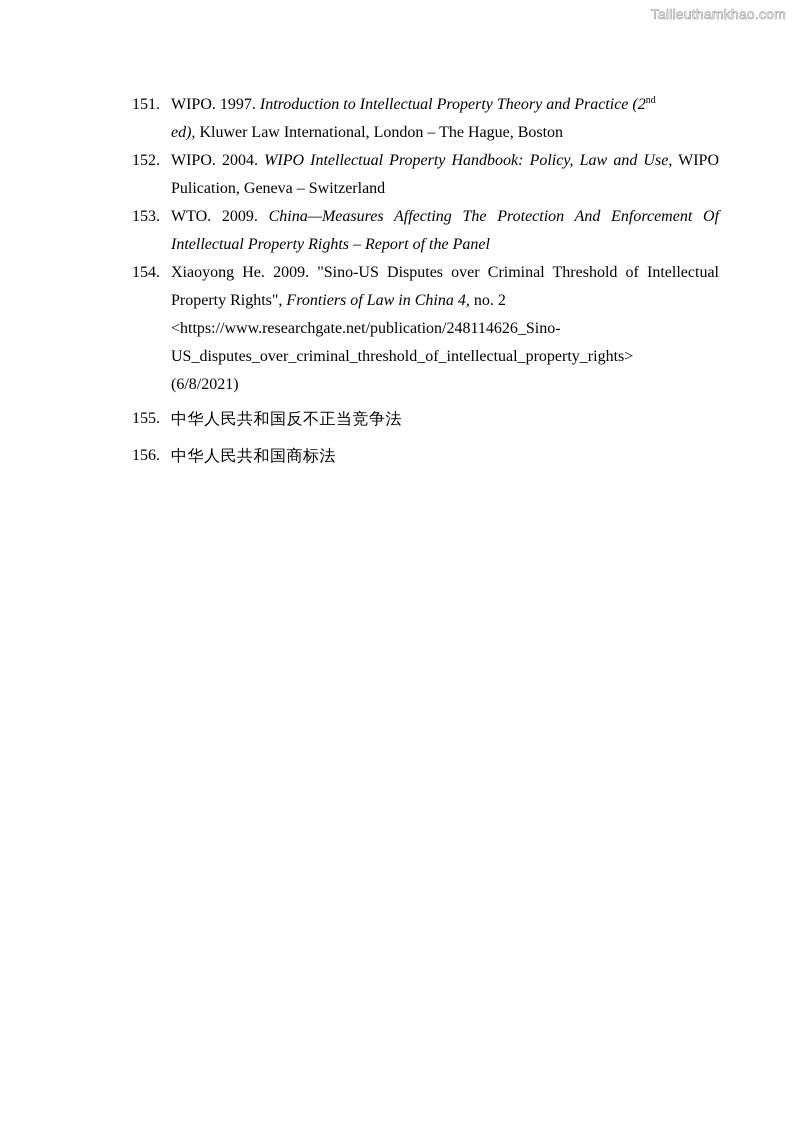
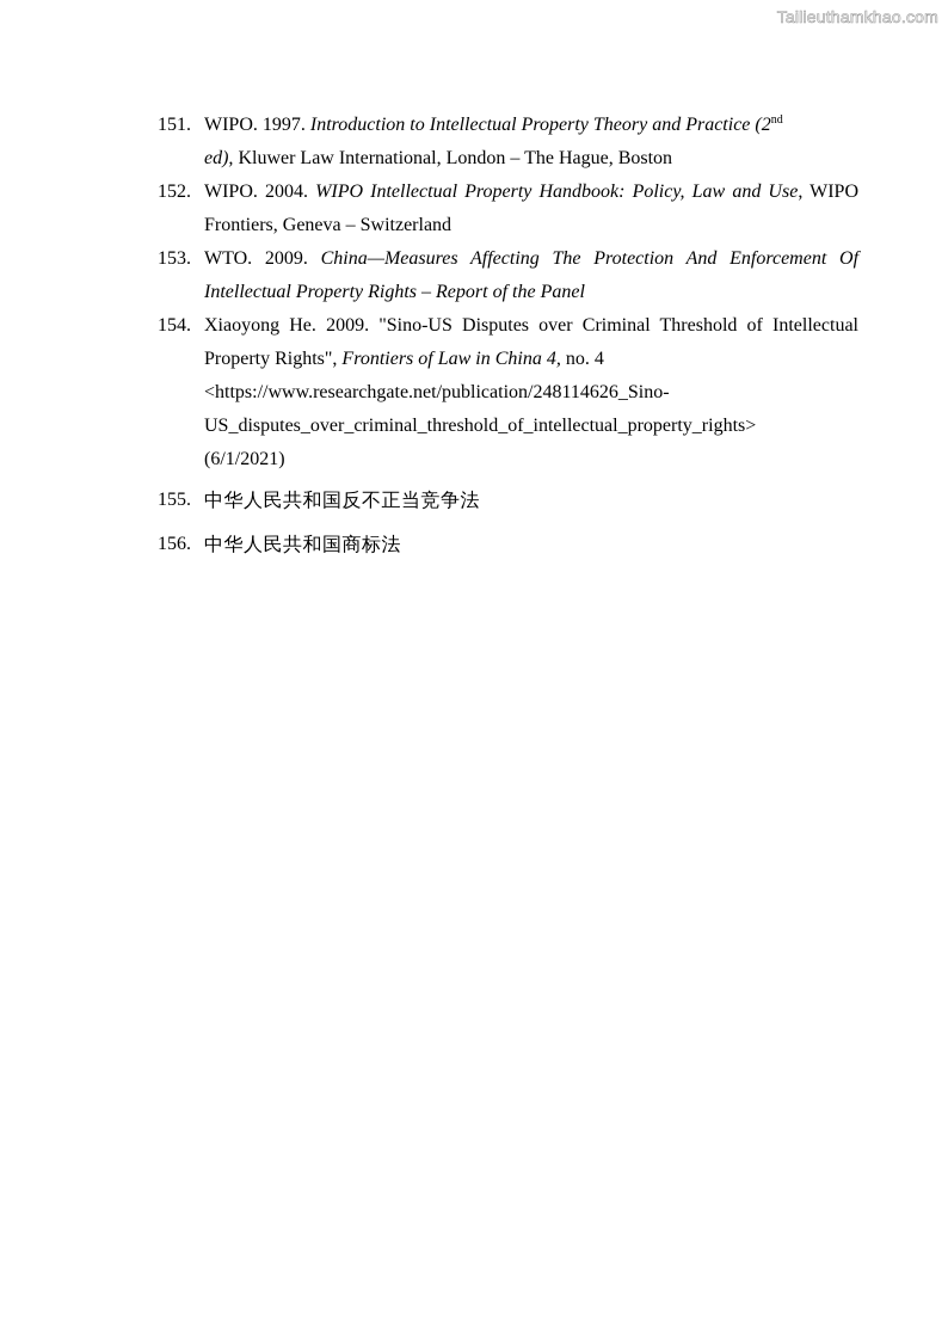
  Tailieuthamkhao.com
  151.
  WIPO. 1997. Introduction to Intellectual Property Theory and Practice (2nd
  ed), Kluwer Law International, London – The Hague, Boston
  152.
- WIPO. 2004. WIPO Intellectual Property Handbook: Policy, Law and Use, WIPO Pulication, Geneva – Switzerland
+ WIPO. 2004. WIPO Intellectual Property Handbook: Policy, Law and Use, WIPO Frontiers, Geneva – Switzerland
  153.
  WTO. 2009. China—Measures Affecting The Protection And Enforcement Of Intellectual Property Rights – Report of the Panel
  154.
- Xiaoyong He. 2009. "Sino-US Disputes over Criminal Threshold of Intellectual Property Rights", Frontiers of Law in China 4, no. 2
+ Xiaoyong He. 2009. "Sino-US Disputes over Criminal Threshold of Intellectual Property Rights", Frontiers of Law in China 4, no. 4
  <https://www.researchgate.net/publication/248114626_Sino-
  US_disputes_over_criminal_threshold_of_intellectual_property_rights>
- (6/8/2021)
+ (6/1/2021)
  155.
  中华人民共和国反不正当竞争法
  156.
  中华人民共和国商标法
